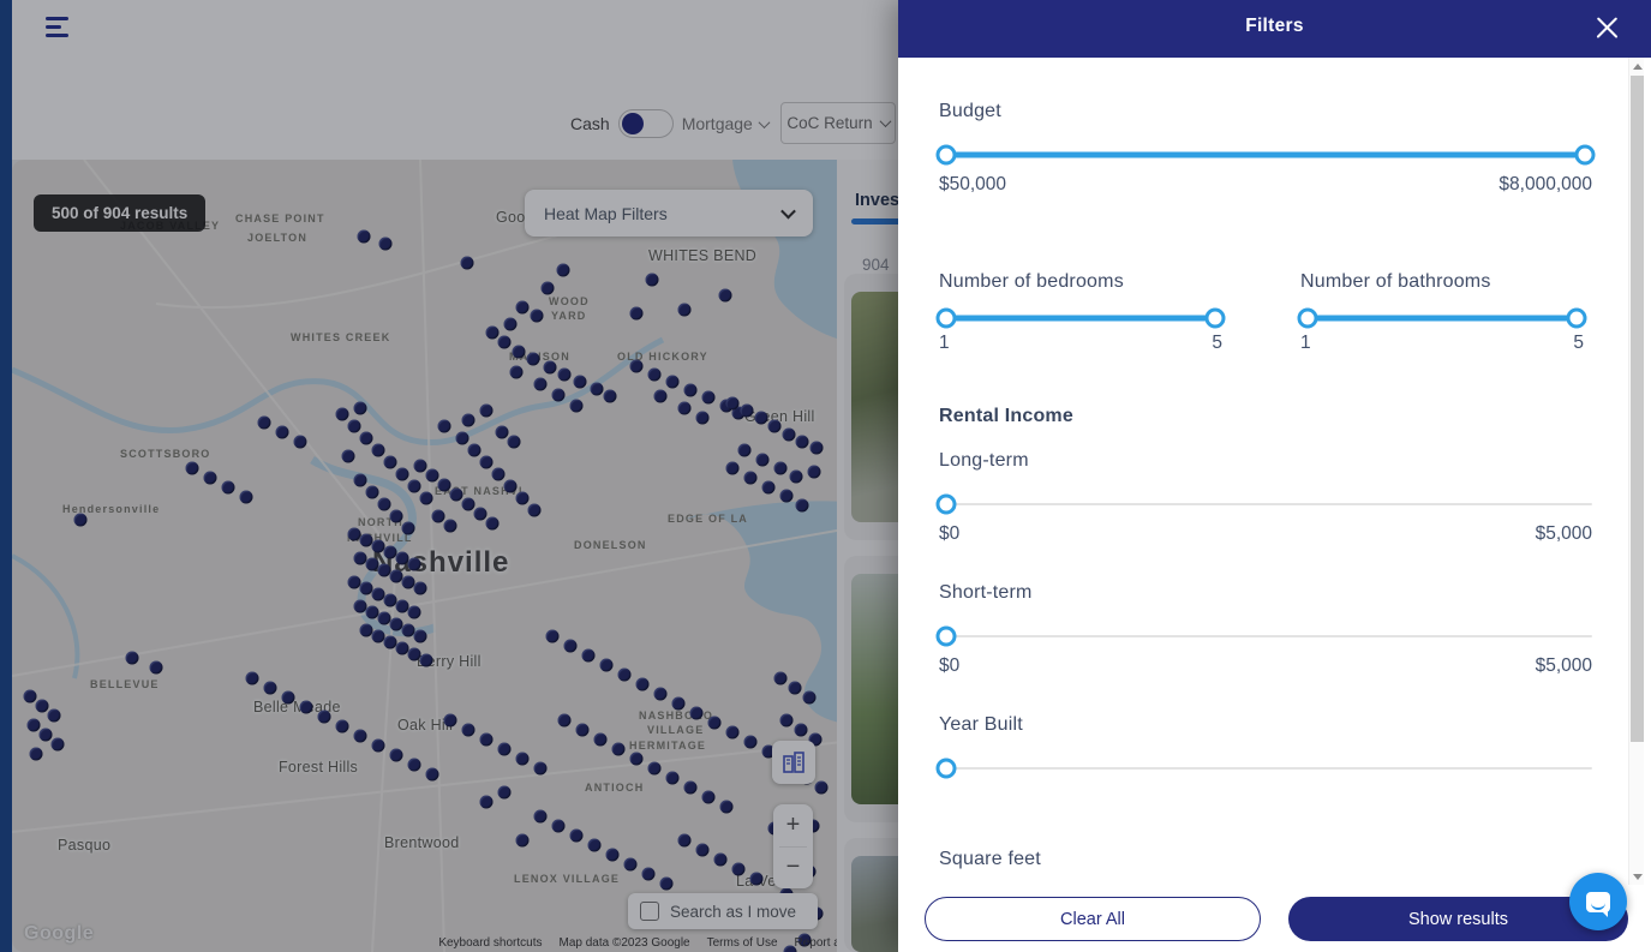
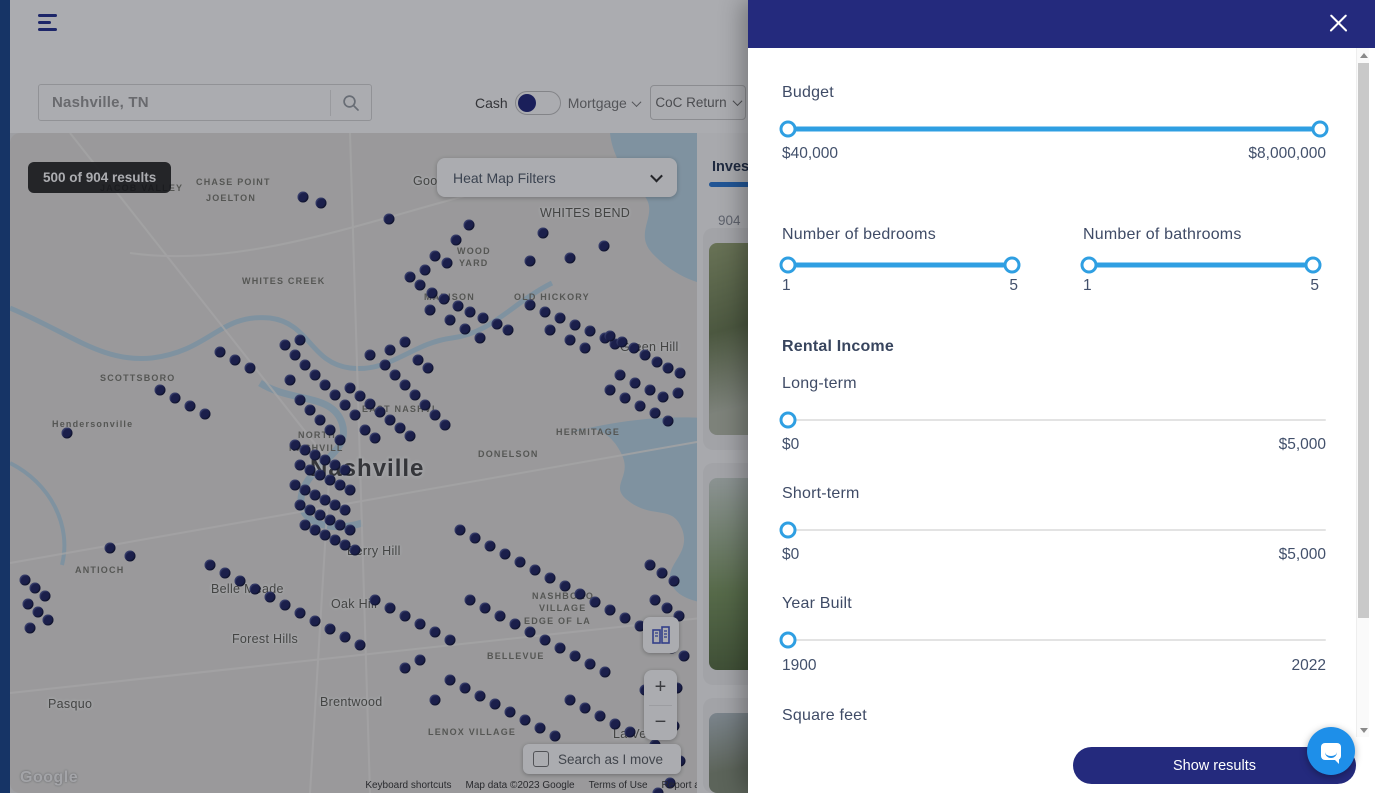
+ Nashville, TN
  Cash
  Mortgage
  CoC Return
  JACOB VALLEY
  CHASE POINT
  JOELTON
  WHITES BEND
  WOOD
  YARD
  WHITES CREEK
  AISON
  OLD HICKORY
  Gen Hill
  SCOTTSBORO
  Hendersonville
- EDGE OF LA
+ HERMITAGE
  NORT
  Nhville
  DONELSON
  rry Hill
- BELLEVUE
+ ANTIOCH
  Belleade
  NASHBO
  Oak Hi
  VILLAGE
- HERMITAGE
+ EDGE OF LA
  Forest Hills
- ANTIOCH
+ BELLEVUE
  Pasquo
  Brentwood
  LENOX VILLAGE
  La Ve
  Google
  Keyboard shortcuts
  Map data ©2023 Google
  Terms of Use
  500 of 904 results
  Heat Map Filters
  +
  −
  Search as I move
  Inves
  904
- Filters
  Budget
- $50,000
+ $40,000
  $8,000,000
  Number of bedrooms
  1
  5
  Number of bathrooms
  1
  5
  Rental Income
  Long-term
  $0
  $5,000
  Short-term
  $0
  $5,000
  Year Built
+ 1900
+ 2022
  Square feet
- Clear All
  Show results
